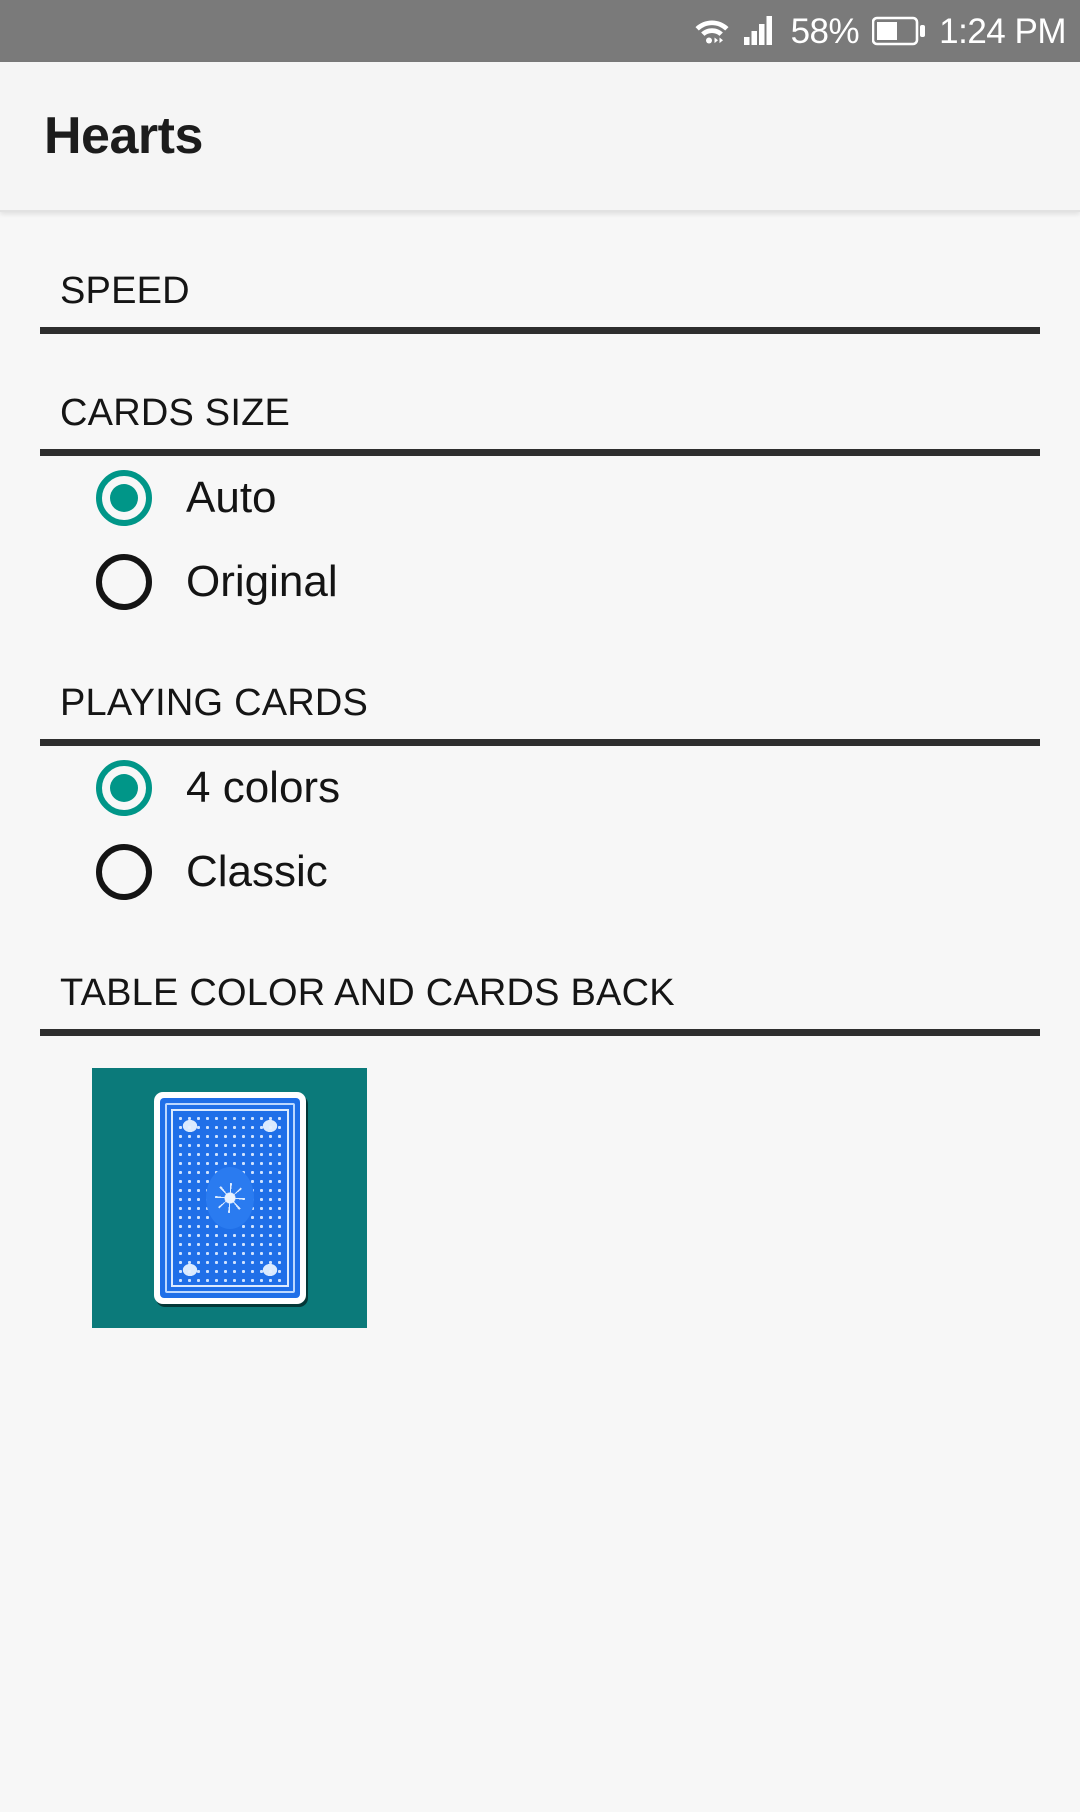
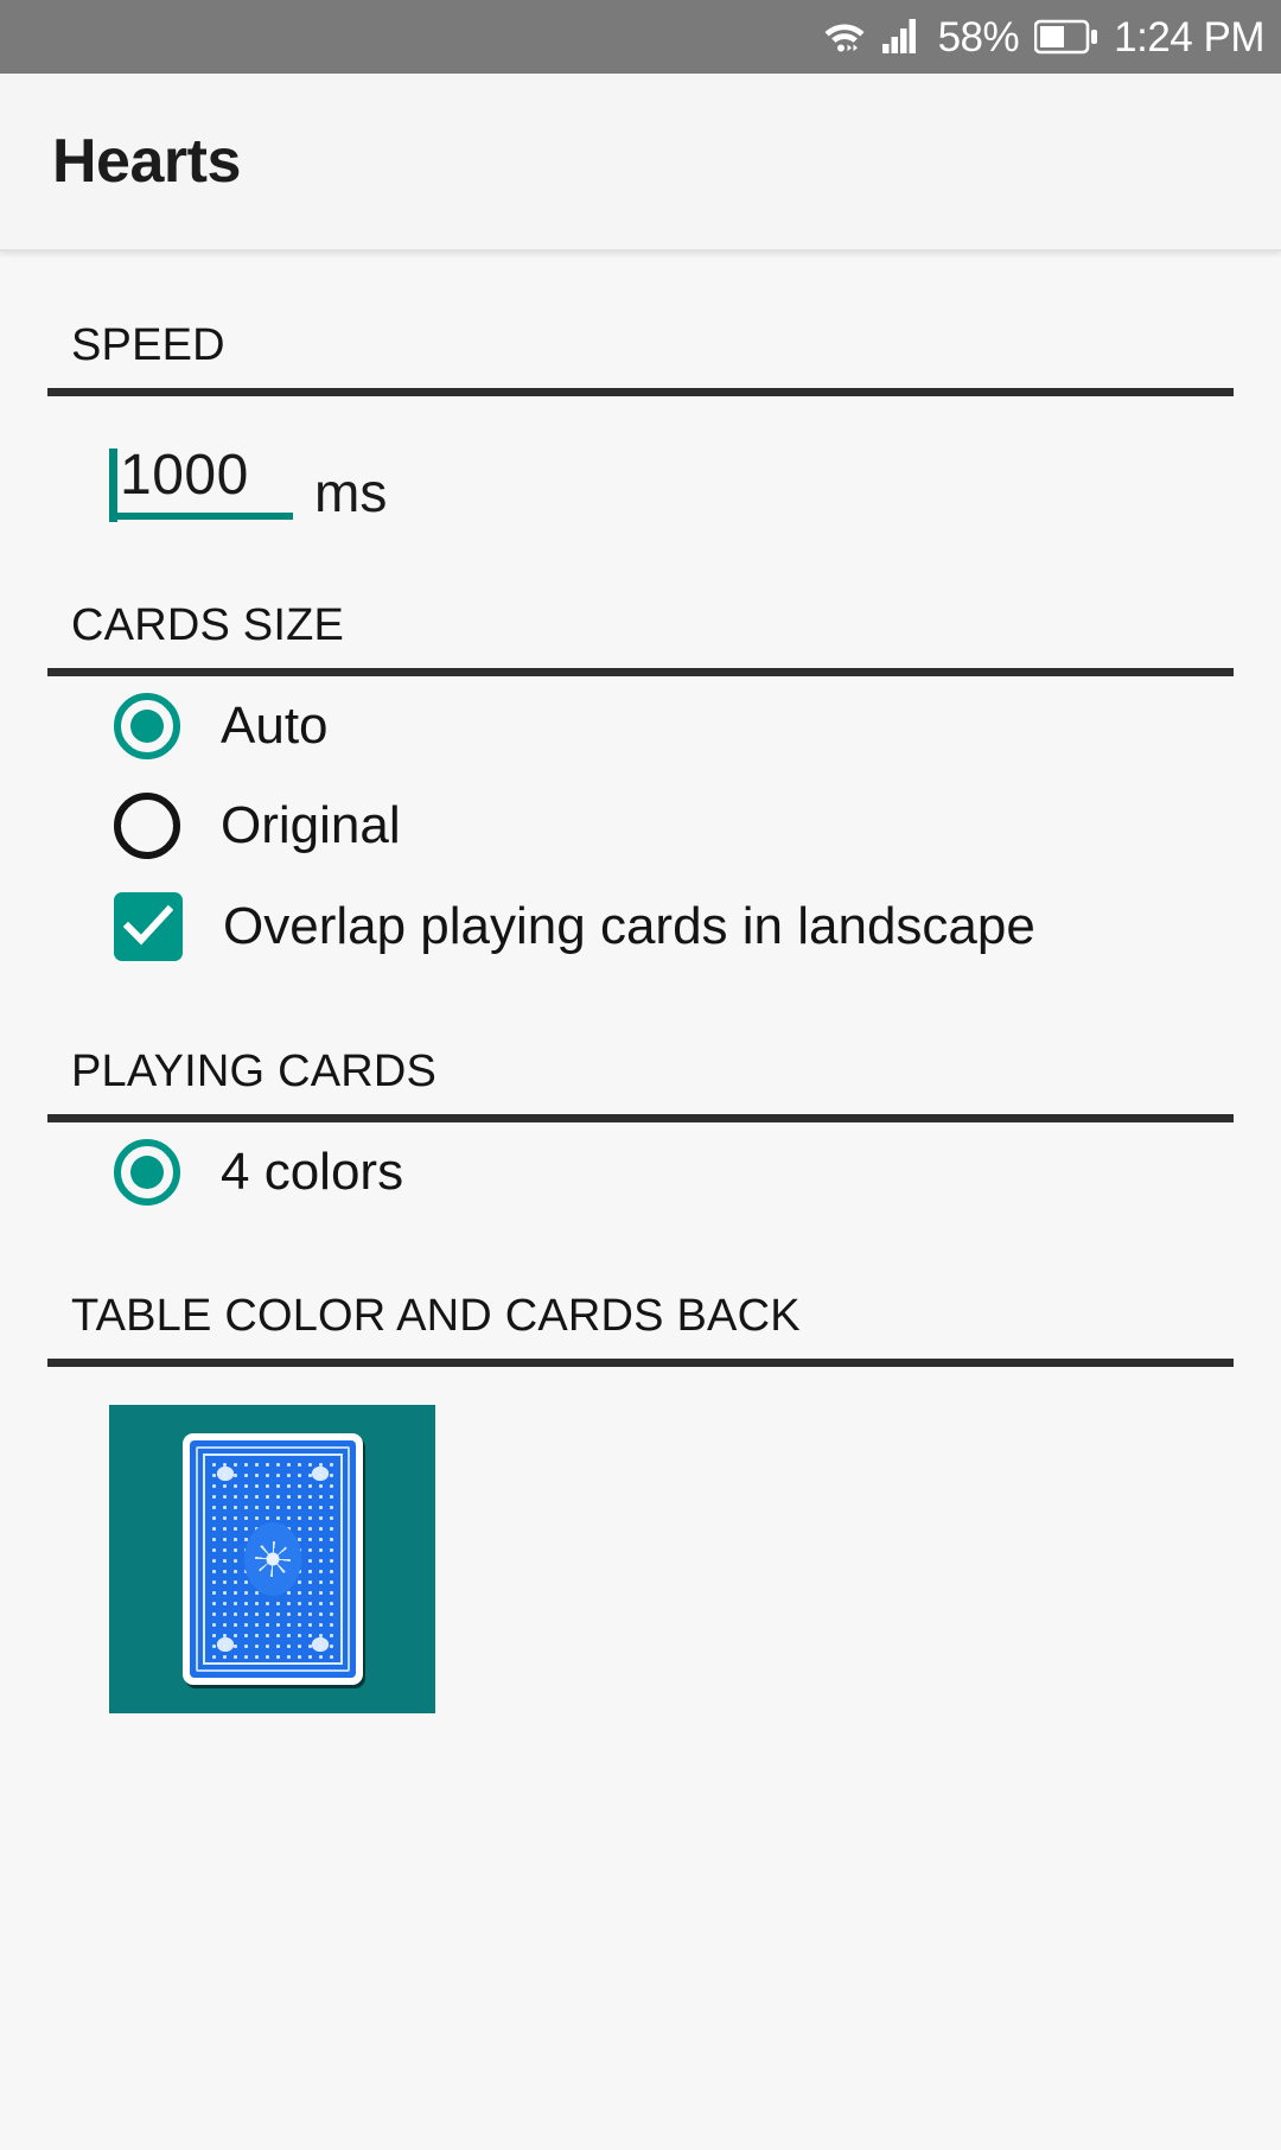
  58%
  1:24 PM
  Hearts
  SPEED
+ 1000
+ ms
  CARDS SIZE
  Auto
  Original
+ Overlap playing cards in landscape
  PLAYING CARDS
  4 colors
- Classic
  TABLE COLOR AND CARDS BACK
